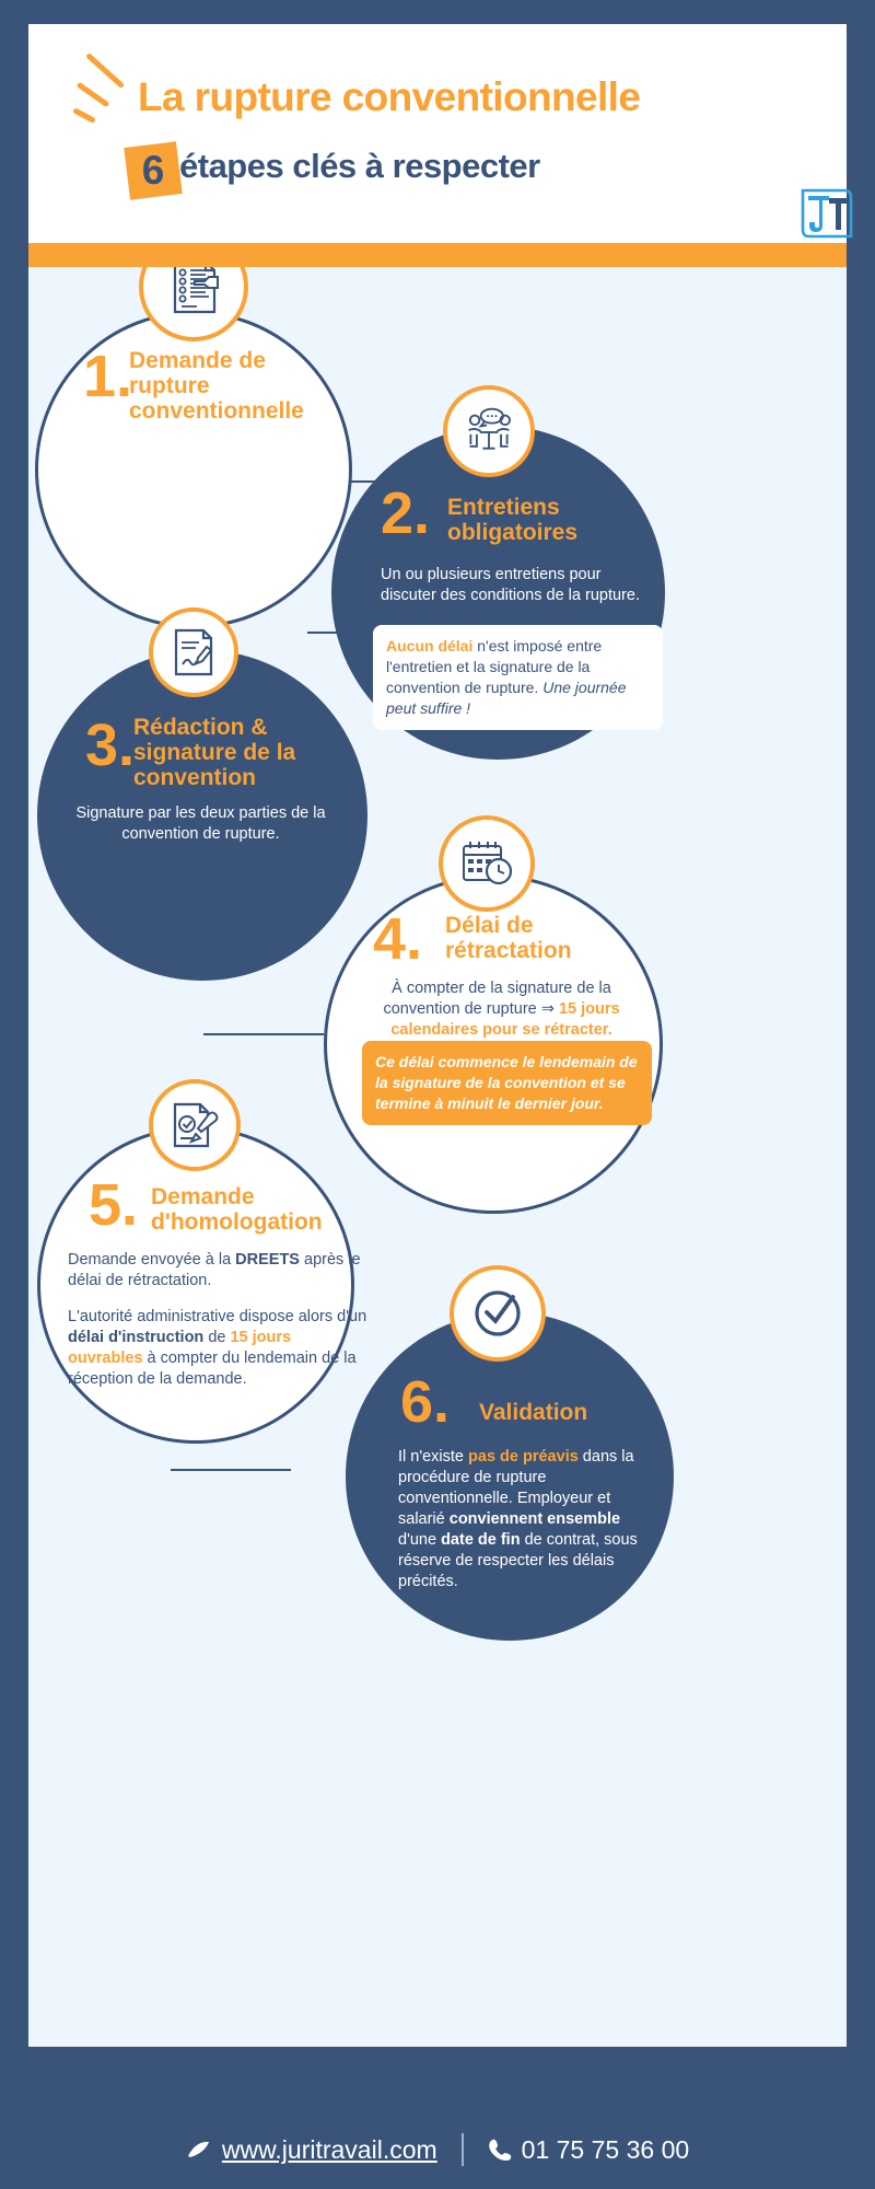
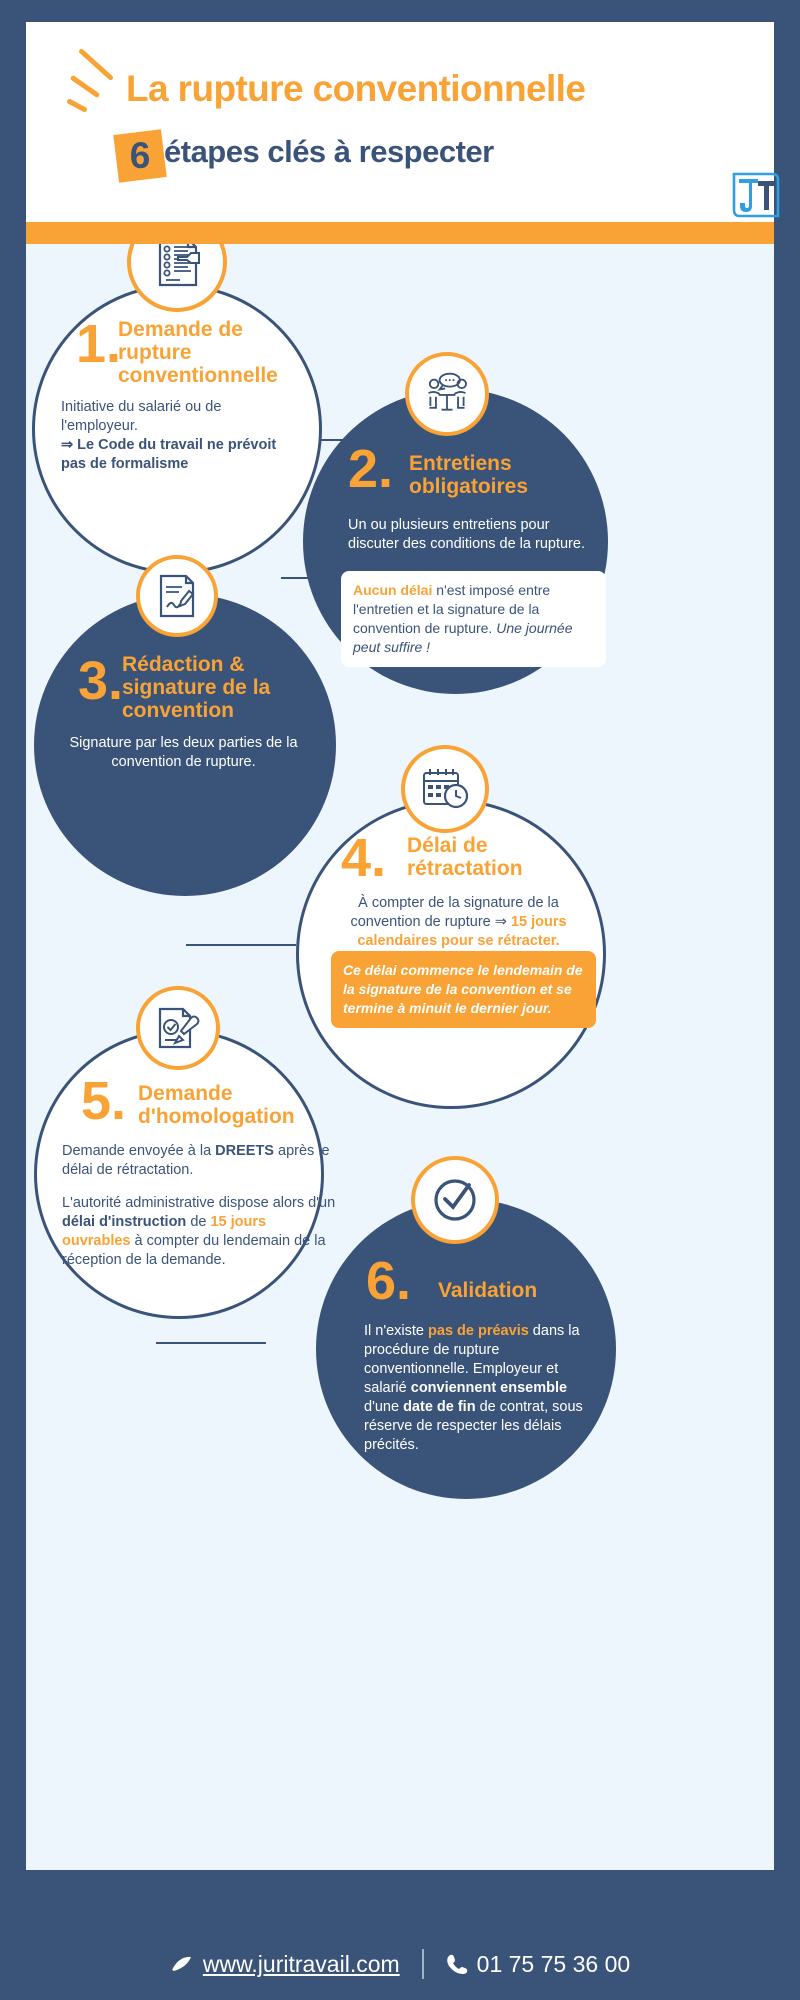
  La rupture conventionnelle
  étapes clés à respecter
  1.
  Demande de rupture conventionnelle
+ Initiative du salarié ou de l'employeur.
+ ⇒ Le Code du travail ne prévoit pas de formalisme
  2.
  Entretiens obligatoires
  Un ou plusieurs entretiens pour discuter des conditions de la rupture.
  Aucun délai n'est imposé entre l'entretien et la signature de la convention de rupture. Une journée peut suffire !
  3.
  Rédaction & signature de la convention
  Signature par les deux parties de la convention de rupture.
  4.
  Délai de rétractation
  À compter de la signature de la convention de rupture ⇒ 15 jours calendaires pour se rétracter.
  Ce délai commence le lendemain de la signature de la convention et se termine à minuit le dernier jour.
  5.
  Demande d'homologation
  Demande envoyée à la DREETS après le délai de rétractation.
  L'autorité administrative dispose alors d'un délai d'instruction de 15 jours ouvrables à compter du lendemain de la réception de la demande.
  6.
  Validation
  Il n'existe pas de préavis dans la procédure de rupture conventionnelle. Employeur et salarié conviennent ensemble d'une date de fin de contrat, sous réserve de respecter les délais précités.
  www.juritravail.com
  01 75 75 36 00
